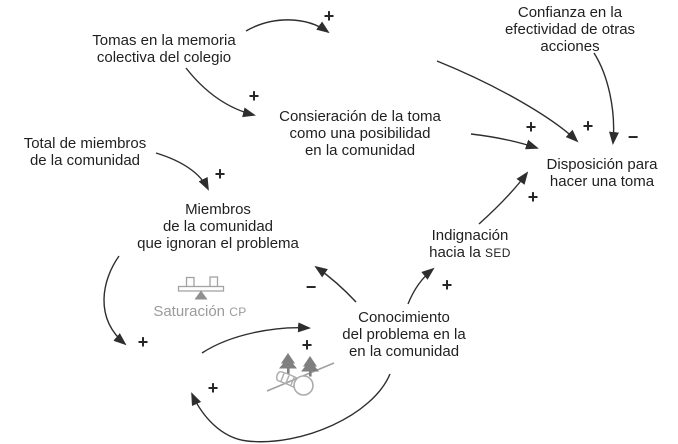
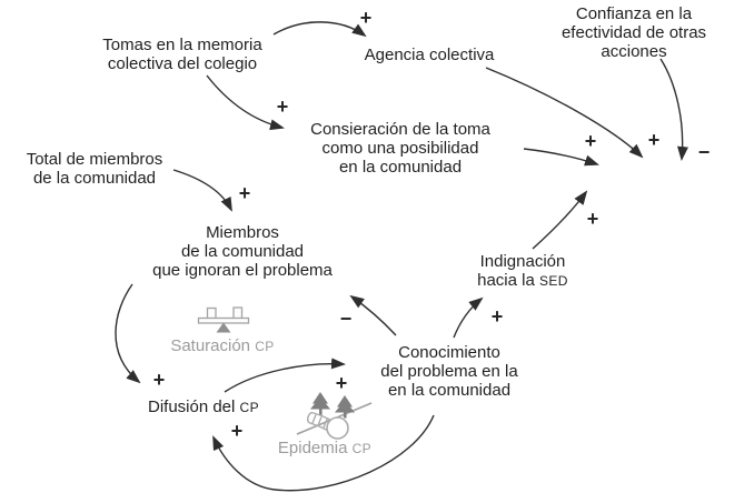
  Tomas en la memoria
  colectiva del colegio
+ Agencia colectiva
  Confianza en la
  efectividad de otras
  acciones
  Consieración de la toma
  como una posibilidad
  en la comunidad
- Disposición para
- hacer una toma
  Total de miembros
  de la comunidad
  Miembros
  de la comunidad
  que ignoran el problema
  Indignación
  hacia la SED
  Saturación CP
  Conocimiento
  del problema en la
  en la comunidad
+ Difusión del CP
+ Epidemia CP
  +
  +
  +
  +
  −
  +
  +
  +
  −
  +
  +
  +
